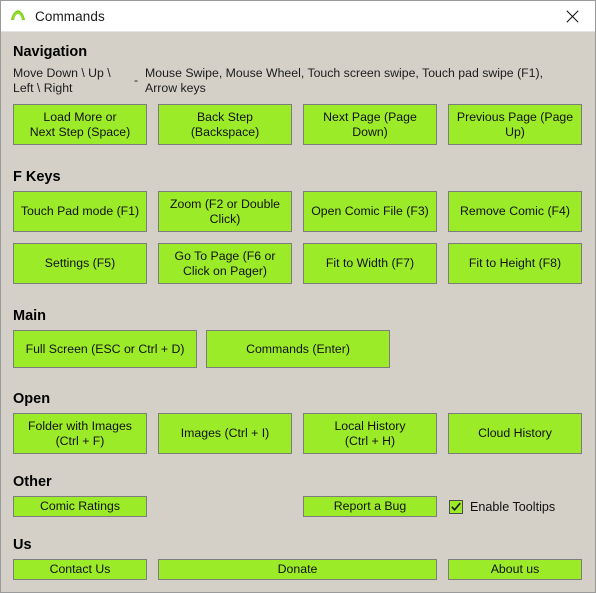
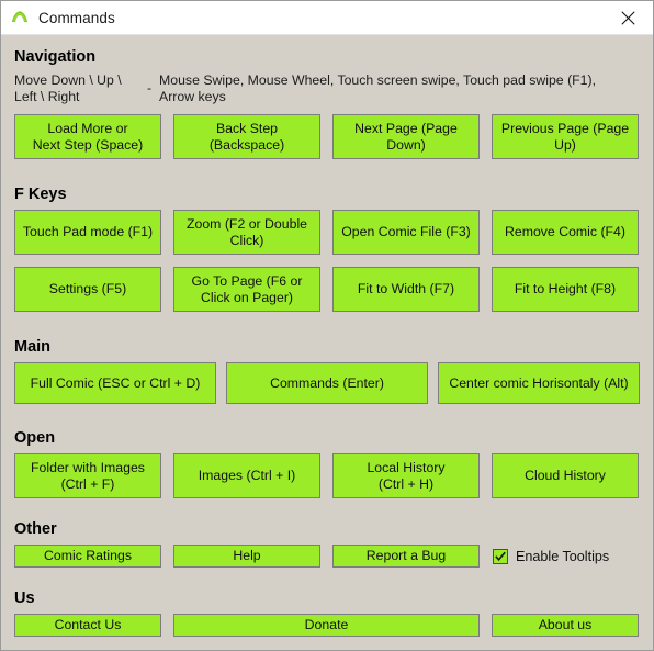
  Commands
  Navigation
  Move Down \ Up \
  Left \ Right
  -
  Mouse Swipe, Mouse Wheel, Touch screen swipe, Touch pad swipe (F1),
  Arrow keys
  Load More or
  Next Step (Space)
  Back Step
  (Backspace)
  Next Page (Page
  Down)
  Previous Page (Page
  Up)
  F Keys
  Touch Pad mode (F1)
  Zoom (F2 or Double
  Click)
  Open Comic File (F3)
  Remove Comic (F4)
  Settings (F5)
  Go To Page (F6 or
  Click on Pager)
  Fit to Width (F7)
  Fit to Height (F8)
  Main
- Full Screen (ESC or Ctrl + D)
+ Full Comic (ESC or Ctrl + D)
  Commands (Enter)
+ Center comic Horisontaly (Alt)
  Open
  Folder with Images
  (Ctrl + F)
  Images (Ctrl + I)
  Local History
  (Ctrl + H)
  Cloud History
  Other
  Comic Ratings
+ Help
  Report a Bug
  Enable Tooltips
  Us
  Contact Us
  Donate
  About us
